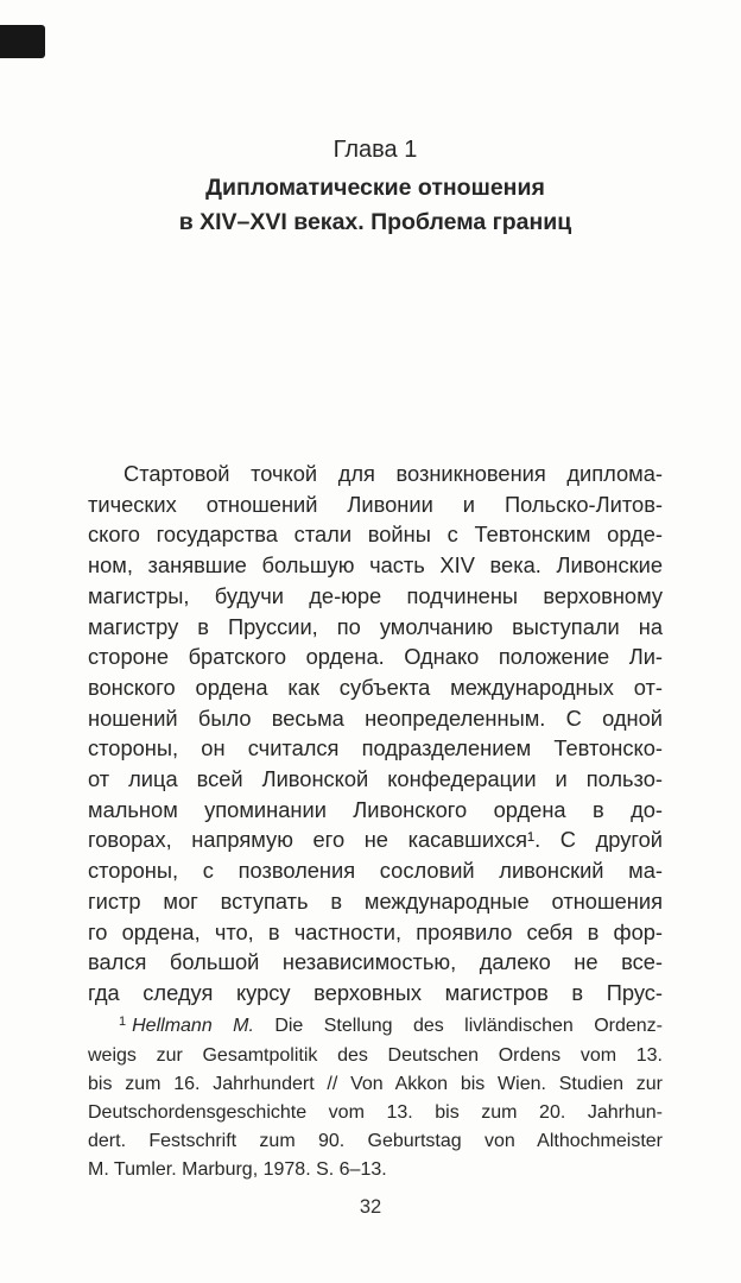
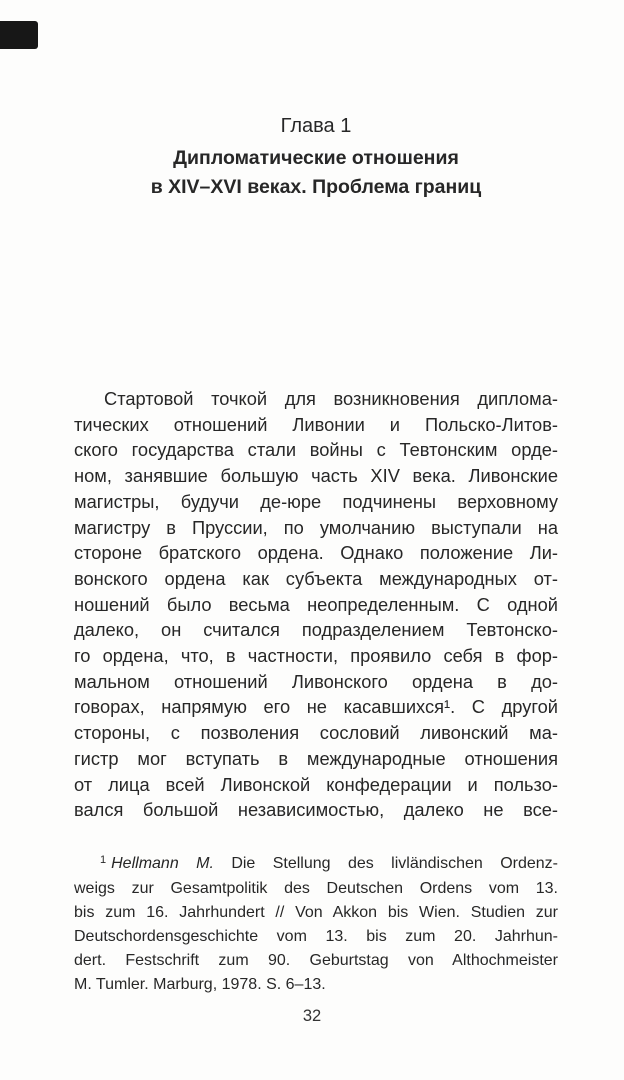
  Глава 1
  Дипломатические отношения
  в XIV–XVI веках. Проблема границ
  Стартовой точкой для возникновения диплома-
  тических отношений Ливонии и Польско-Литов-
  ского государства стали войны с Тевтонским орде-
  ном, занявшие большую часть XIV века. Ливонские
  магистры, будучи де-юре подчинены верховному
  магистру в Пруссии, по умолчанию выступали на
  стороне братского ордена. Однако положение Ли-
  вонского ордена как субъекта международных от-
  ношений было весьма неопределенным. С одной
- стороны, он считался подразделением Тевтонско-
+ далеко, он считался подразделением Тевтонско-
- от лица всей Ливонской конфедерации и пользо-
+ го ордена, что, в частности, проявило себя в фор-
- мальном упоминании Ливонского ордена в до-
+ мальном отношений Ливонского ордена в до-
  говорах, напрямую его не касавшихся¹. С другой
  стороны, с позволения сословий ливонский ма-
  гистр мог вступать в международные отношения
- го ордена, что, в частности, проявило себя в фор-
+ от лица всей Ливонской конфедерации и пользо-
  вался большой независимостью, далеко не все-
- гда следуя курсу верховных магистров в Прус-
  1 Hellmann M. Die Stellung des livländischen Ordenz-
  weigs zur Gesamtpolitik des Deutschen Ordens vom 13.
  bis zum 16. Jahrhundert // Von Akkon bis Wien. Studien zur
  Deutschordensgeschichte vom 13. bis zum 20. Jahrhun-
  dert. Festschrift zum 90. Geburtstag von Althochmeister
  M. Tumler. Marburg, 1978. S. 6–13.
  32
